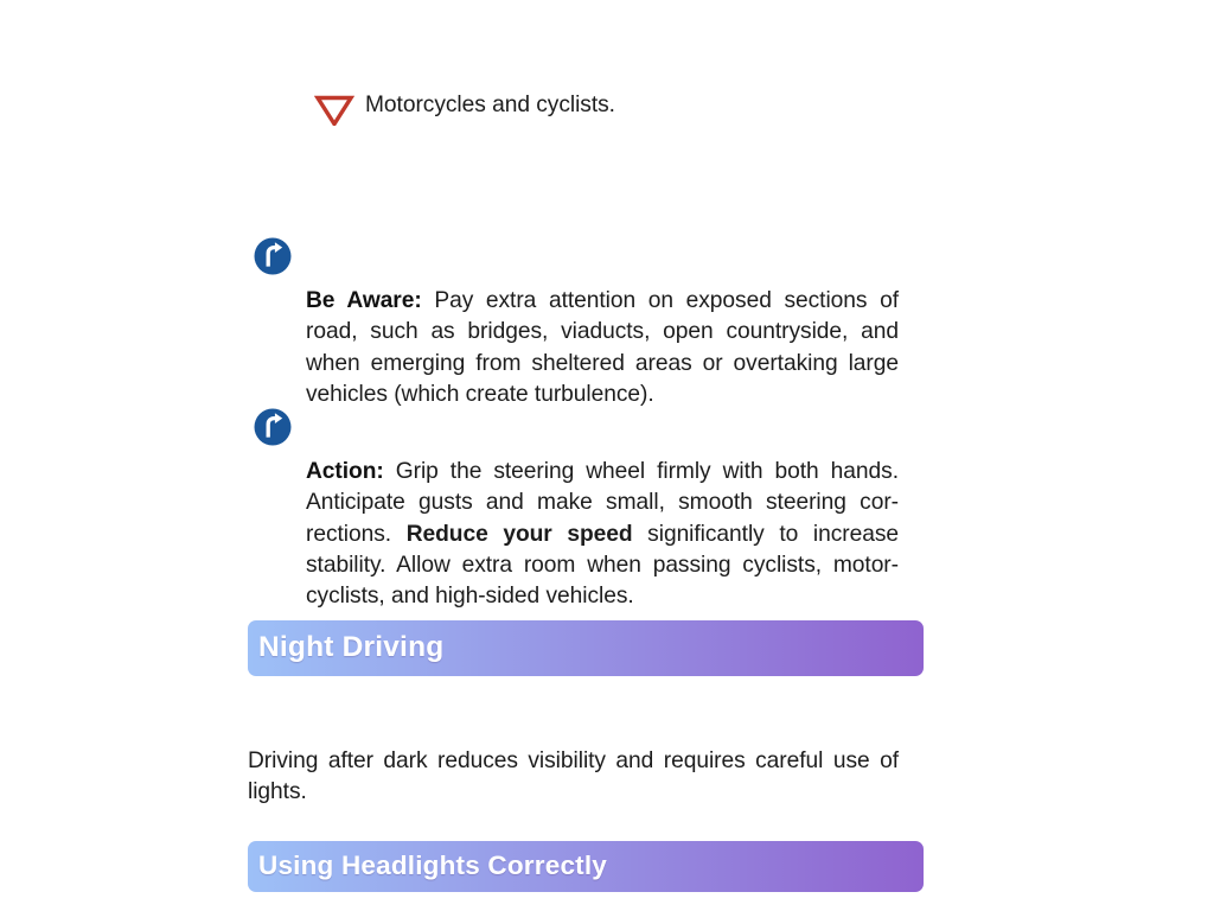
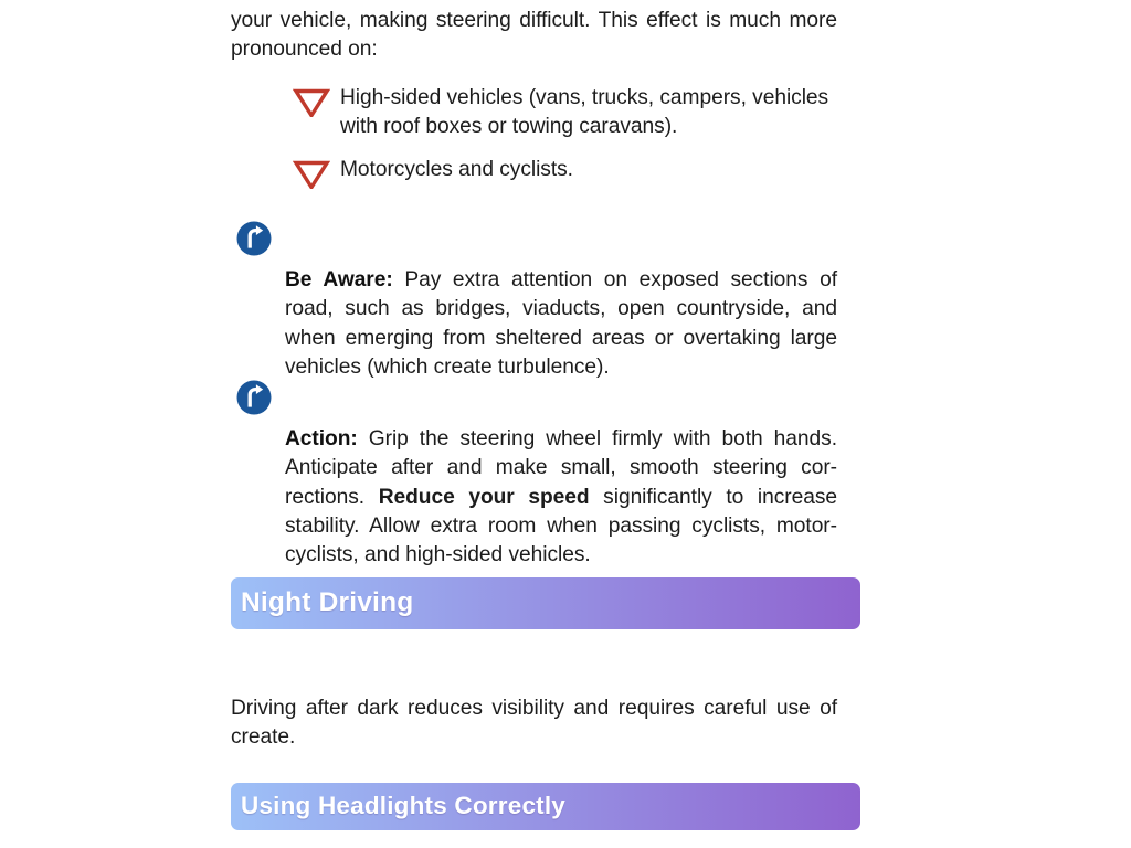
+ your vehicle, making steering difficult. This effect is much more pronounced on:
+ High-sided vehicles (vans, trucks, campers, vehicles with roof boxes or towing caravans).
  Motorcycles and cyclists.
  Be Aware: Pay extra attention on exposed sections of road, such as bridges, viaducts, open countryside, and when emerging from sheltered areas or overtaking large vehicles (which create turbulence).
- Action: Grip the steering wheel firmly with both hands. Anticipate gusts and make small, smooth steering cor-rections. Reduce your speed significantly to increase stability. Allow extra room when passing cyclists, motor-cyclists, and high-sided vehicles.
+ Action: Grip the steering wheel firmly with both hands. Anticipate after and make small, smooth steering cor-rections. Reduce your speed significantly to increase stability. Allow extra room when passing cyclists, motor-cyclists, and high-sided vehicles.
  Night Driving
- Driving after dark reduces visibility and requires careful use of lights.
+ Driving after dark reduces visibility and requires careful use of create.
  Using Headlights Correctly
